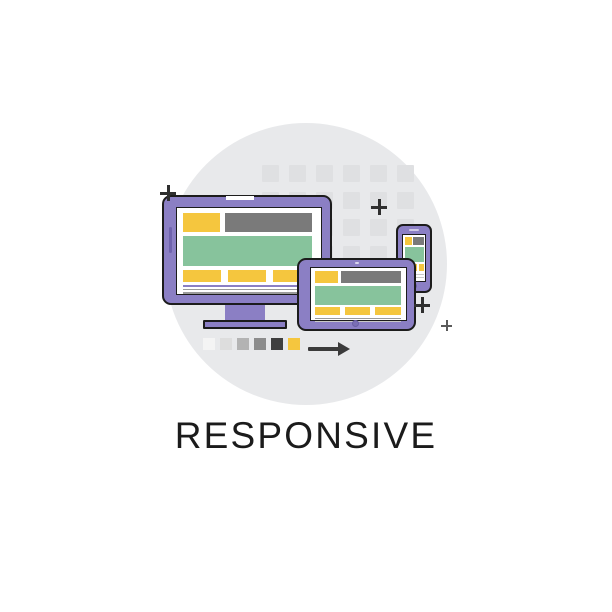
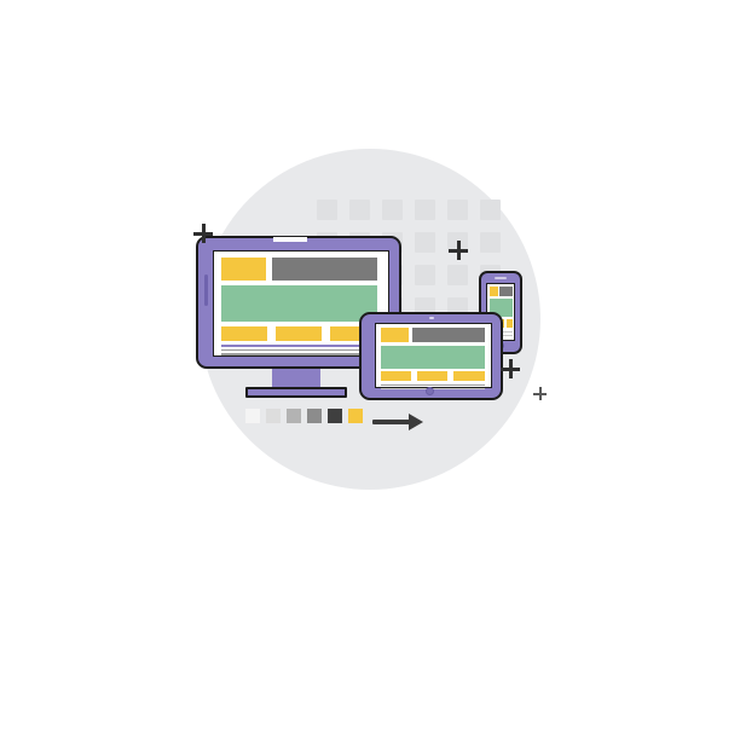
- RESPONSIVE
